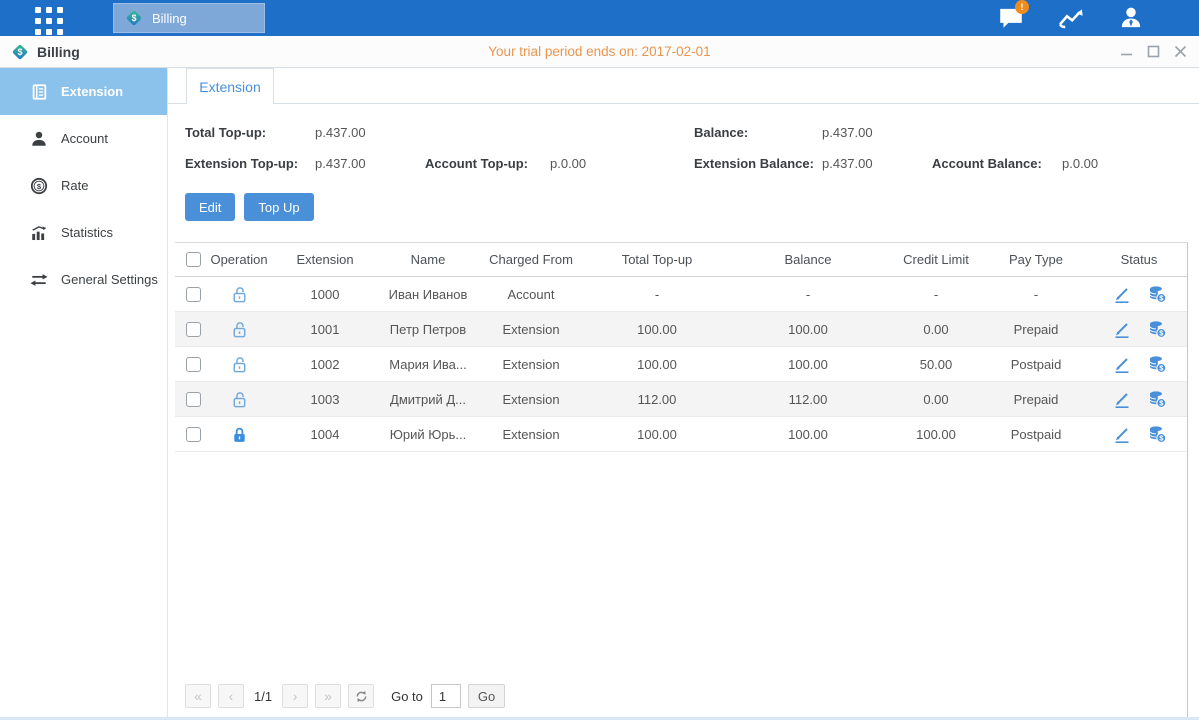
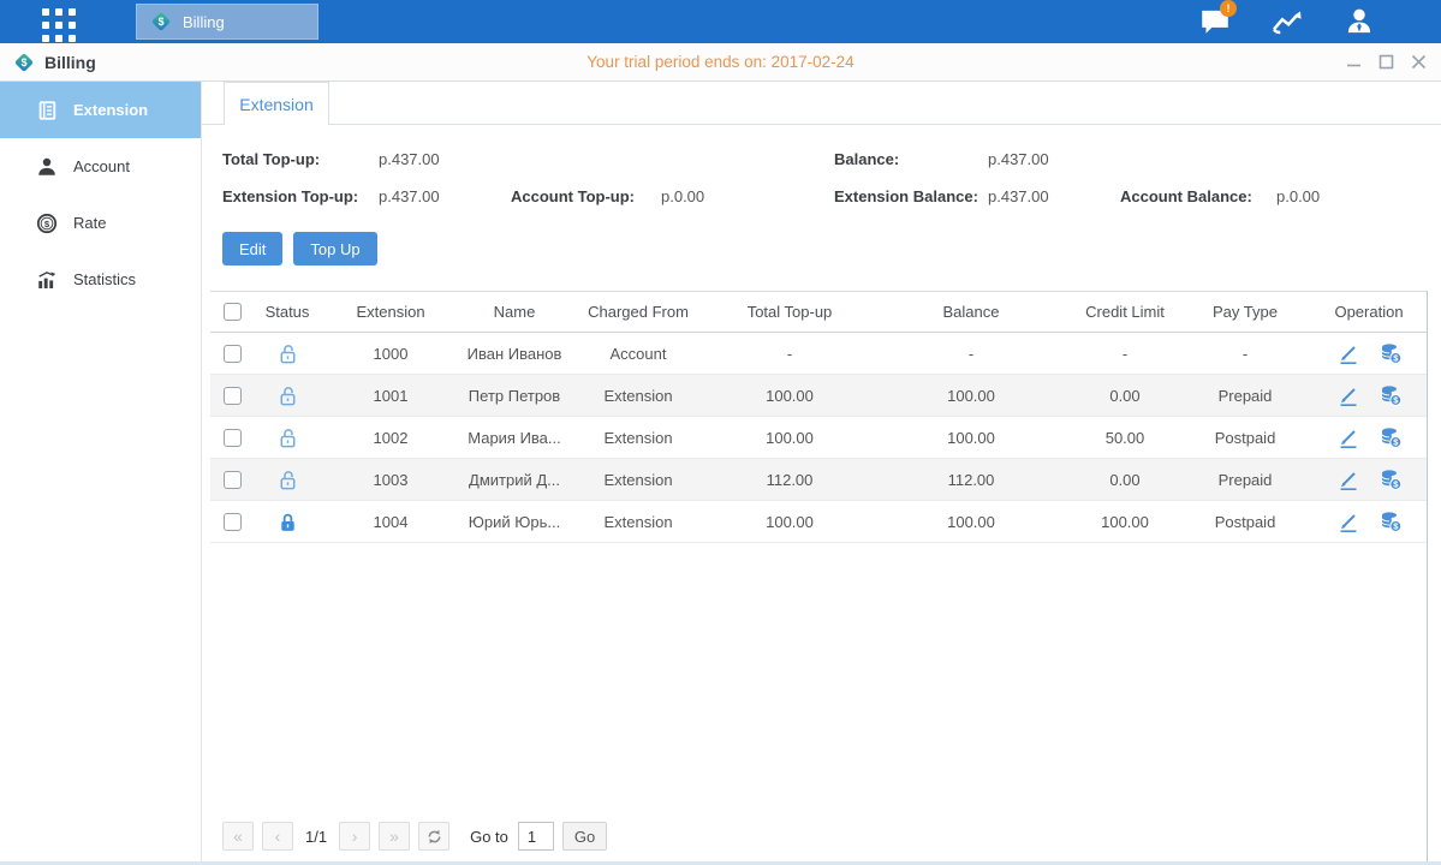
  $
  Billing
  !
  $
  Billing
- Your trial period ends on: 2017-02-01
+ Your trial period ends on: 2017-02-24
  Extension
  Account
  $
  Rate
  Statistics
- General Settings
  Extension
  Total Top-up:
  p.437.00
  Extension Top-up:
  p.437.00
  Account Top-up:
  p.0.00
  Balance:
  p.437.00
  Extension Balance:
  p.437.00
  Account Balance:
  p.0.00
  Edit
  Top Up
- Operation
+ Status
  Extension
  Name
  Charged From
  Total Top-up
  Balance
  Credit Limit
  Pay Type
- Status
+ Operation
  1000
  Иван Иванов
  Account
  -
  -
  -
  -
  $
  1001
  Петр Петров
  Extension
  100.00
  100.00
  0.00
  Prepaid
  $
  1002
  Мария Ива...
  Extension
  100.00
  100.00
  50.00
  Postpaid
  $
  1003
  Дмитрий Д...
  Extension
  112.00
  112.00
  0.00
  Prepaid
  $
  1004
  Юрий Юрь...
  Extension
  100.00
  100.00
  100.00
  Postpaid
  $
  «
  ‹
  1/1
  ›
  »
  Go to
  1
  Go
